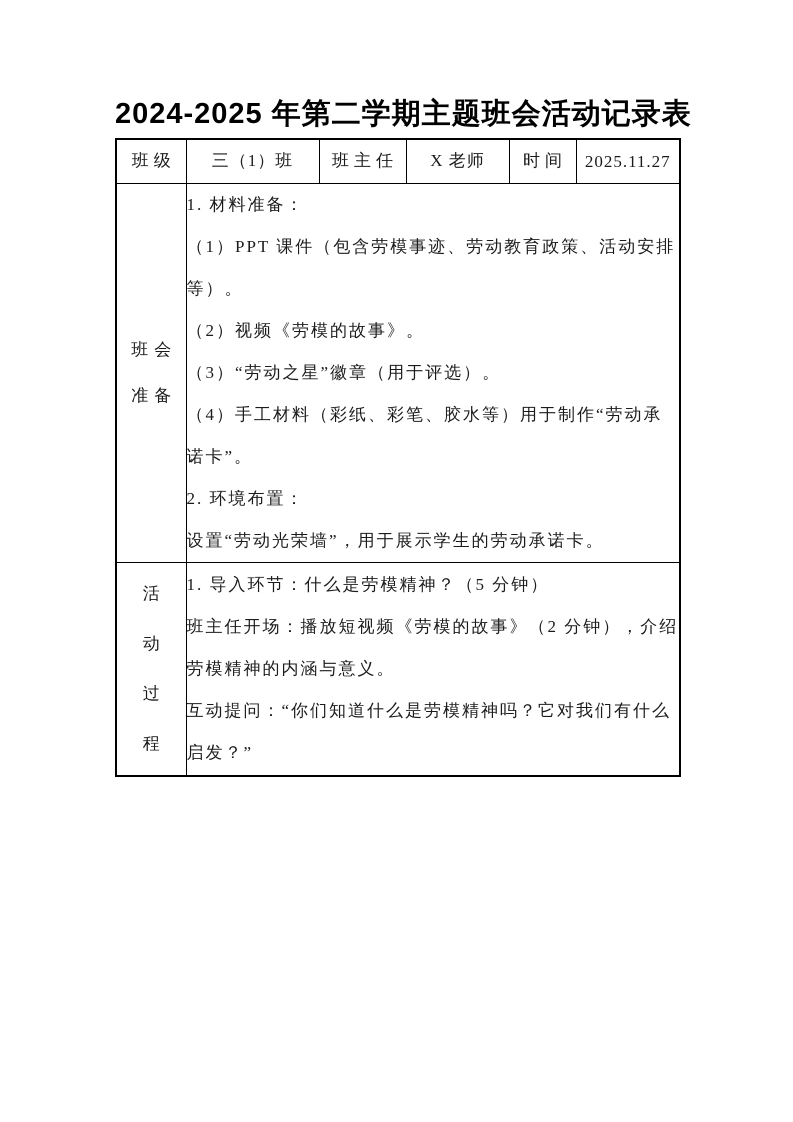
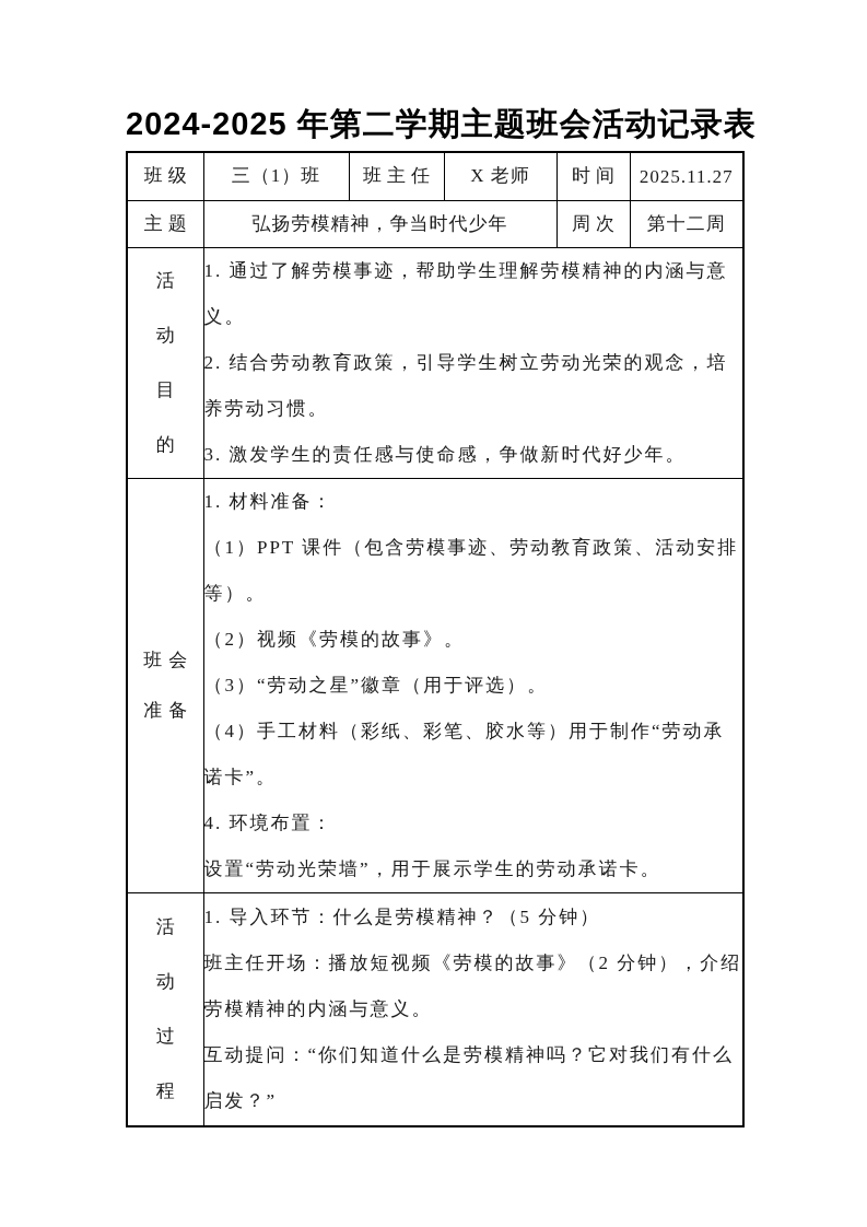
  2024-2025 年第二学期主题班会活动记录表
  班级	三（1）班	班主任	X 老师	时间	2025.11.27
+ 主题	弘扬劳模精神，争当时代少年	周次	第十二周
+ 活 动 目 的	1. 通过了解劳模事迹，帮助学生理解劳模精神的内涵与意义。 2. 结合劳动教育政策，引导学生树立劳动光荣的观念，培养劳动习惯。 3. 激发学生的责任感与使命感，争做新时代好少年。
- 班会 准备	1. 材料准备： （1）PPT 课件（包含劳模事迹、劳动教育政策、活动安排等）。 （2）视频《劳模的故事》。 （3）“劳动之星”徽章（用于评选）。 （4）手工材料（彩纸、彩笔、胶水等）用于制作“劳动承诺卡”。 2. 环境布置： 设置“劳动光荣墙”，用于展示学生的劳动承诺卡。
+ 班会 准备	1. 材料准备： （1）PPT 课件（包含劳模事迹、劳动教育政策、活动安排等）。 （2）视频《劳模的故事》。 （3）“劳动之星”徽章（用于评选）。 （4）手工材料（彩纸、彩笔、胶水等）用于制作“劳动承诺卡”。 4. 环境布置： 设置“劳动光荣墙”，用于展示学生的劳动承诺卡。
  活 动 过 程	1. 导入环节：什么是劳模精神？（5 分钟） 班主任开场：播放短视频《劳模的故事》（2 分钟），介绍劳模精神的内涵与意义。 互动提问：“你们知道什么是劳模精神吗？它对我们有什么启发？”
